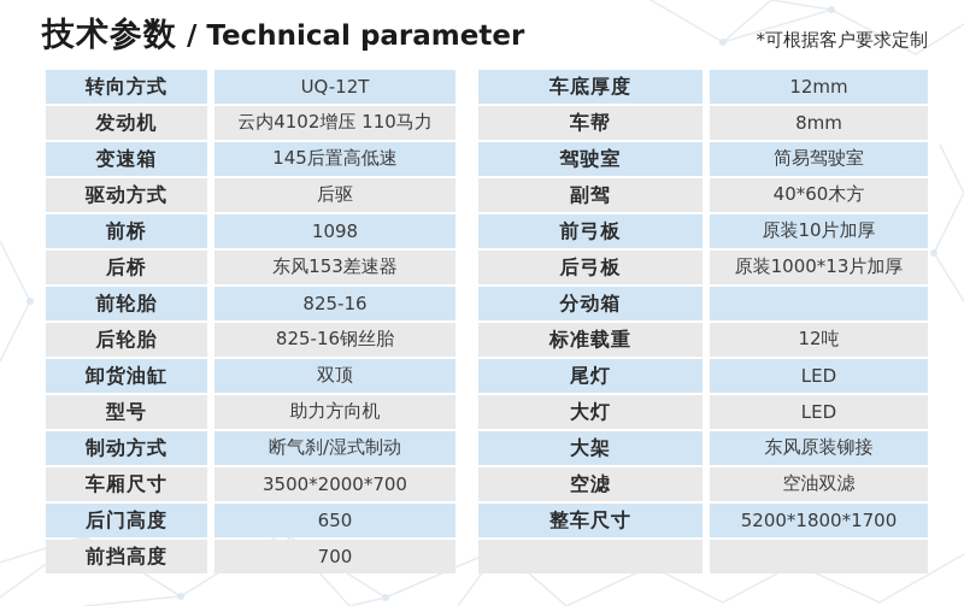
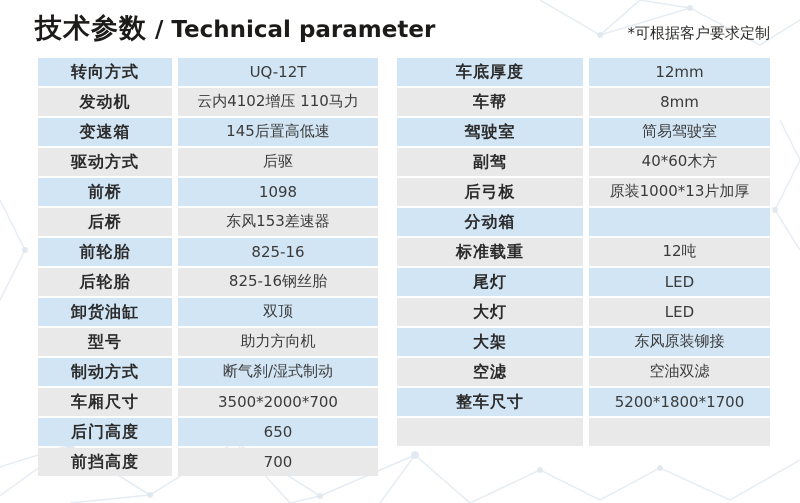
  技术参数
  / Technical parameter
  *可根据客户要求定制
  转向方式
  UQ-12T
  发动机
  云内4102增压 110马力
  变速箱
  145后置高低速
  驱动方式
  后驱
  前桥
  1098
  后桥
  东风153差速器
  前轮胎
  825-16
  后轮胎
  825-16钢丝胎
  卸货油缸
  双顶
  型号
  助力方向机
  制动方式
  断气刹/湿式制动
  车厢尺寸
  3500*2000*700
  后门高度
  650
  前挡高度
  700
  车底厚度
  12mm
  车帮
  8mm
  驾驶室
  简易驾驶室
  副驾
  40*60木方
- 前弓板
- 原装10片加厚
  后弓板
  原装1000*13片加厚
  分动箱
  标准载重
  12吨
  尾灯
  LED
  大灯
  LED
  大架
  东风原装铆接
  空滤
  空油双滤
  整车尺寸
  5200*1800*1700
